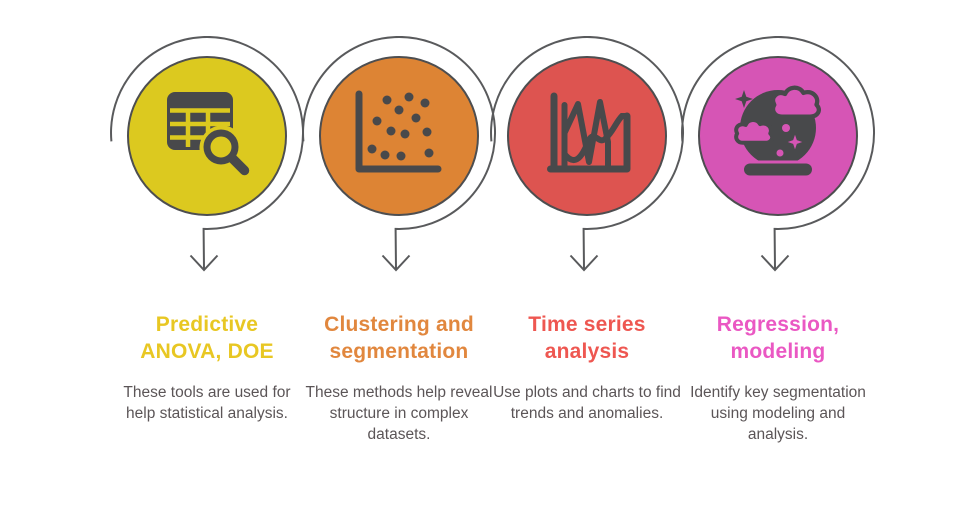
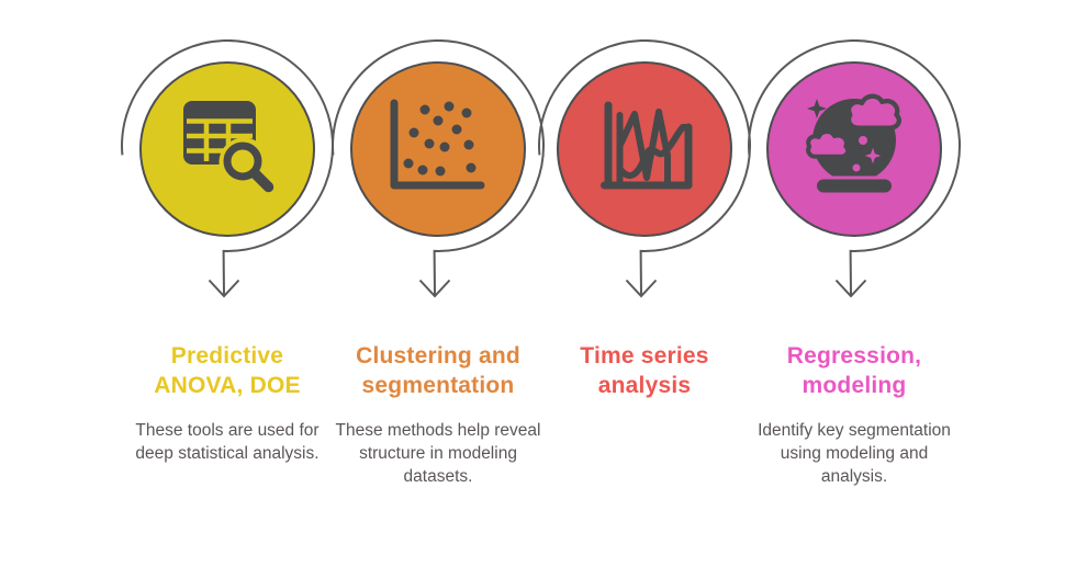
  Predictive
  ANOVA, DOE
- These tools are used for help statistical analysis.
+ These tools are used for deep statistical analysis.
  Clustering and
  segmentation
- These methods help reveal structure in complex datasets.
+ These methods help reveal structure in modeling datasets.
  Time series
  analysis
- Use plots and charts to find trends and anomalies.
  Regression,
  modeling
  Identify key segmentation using modeling and analysis.
